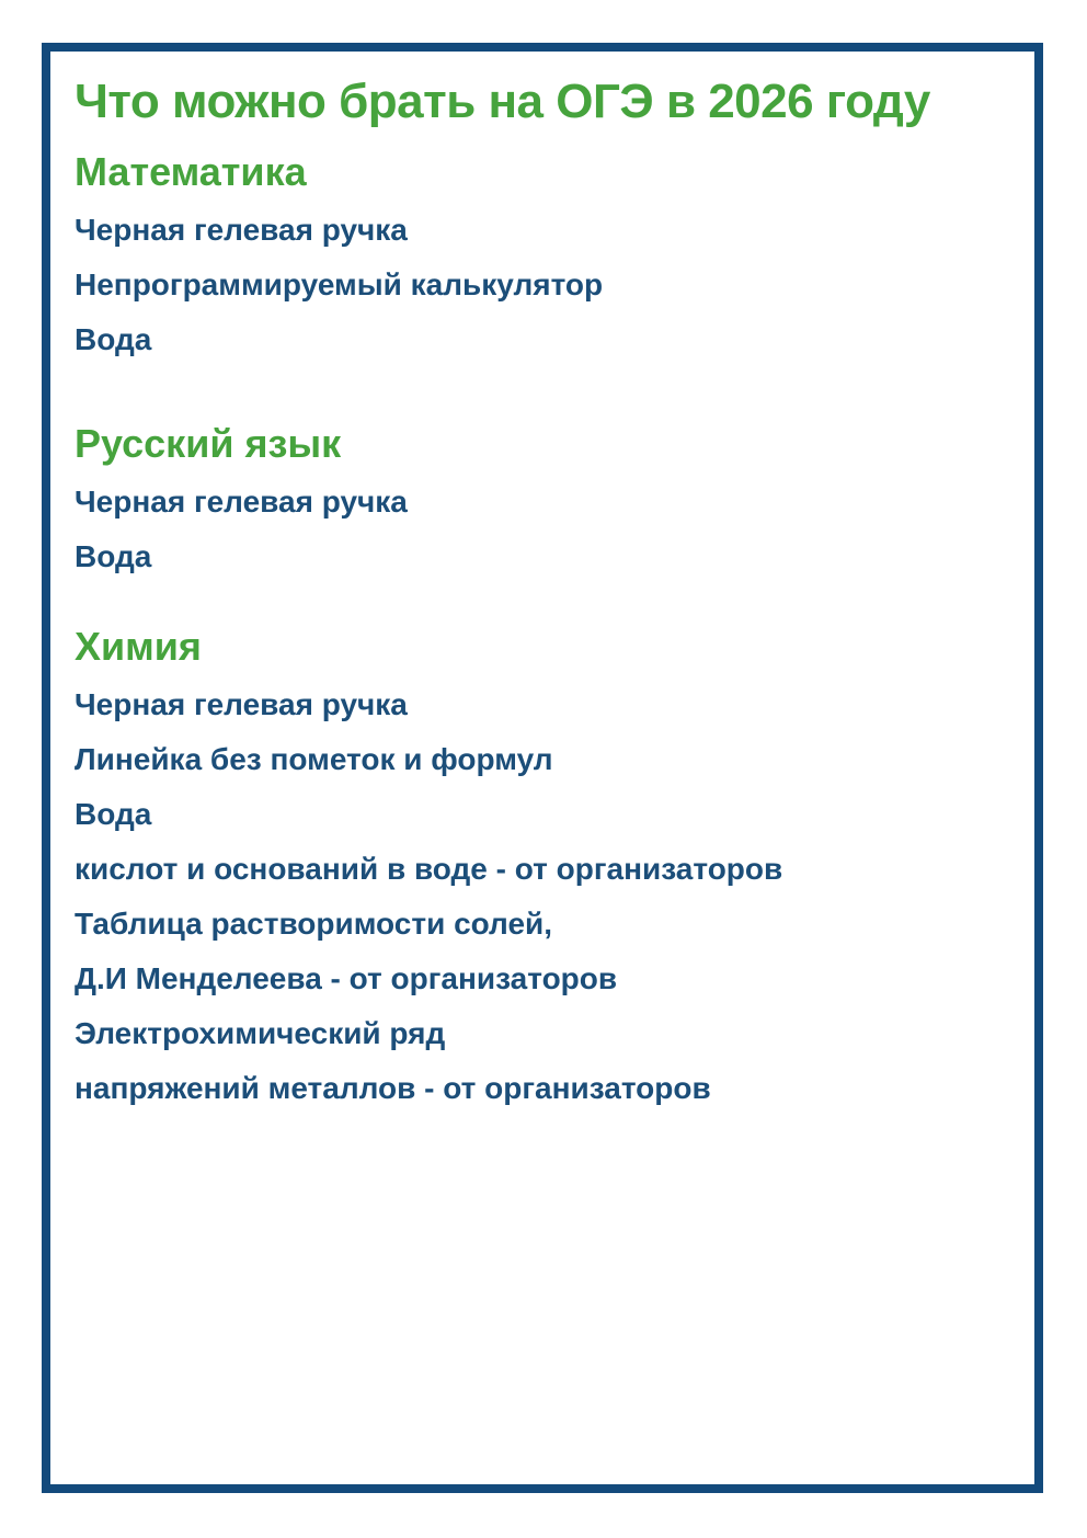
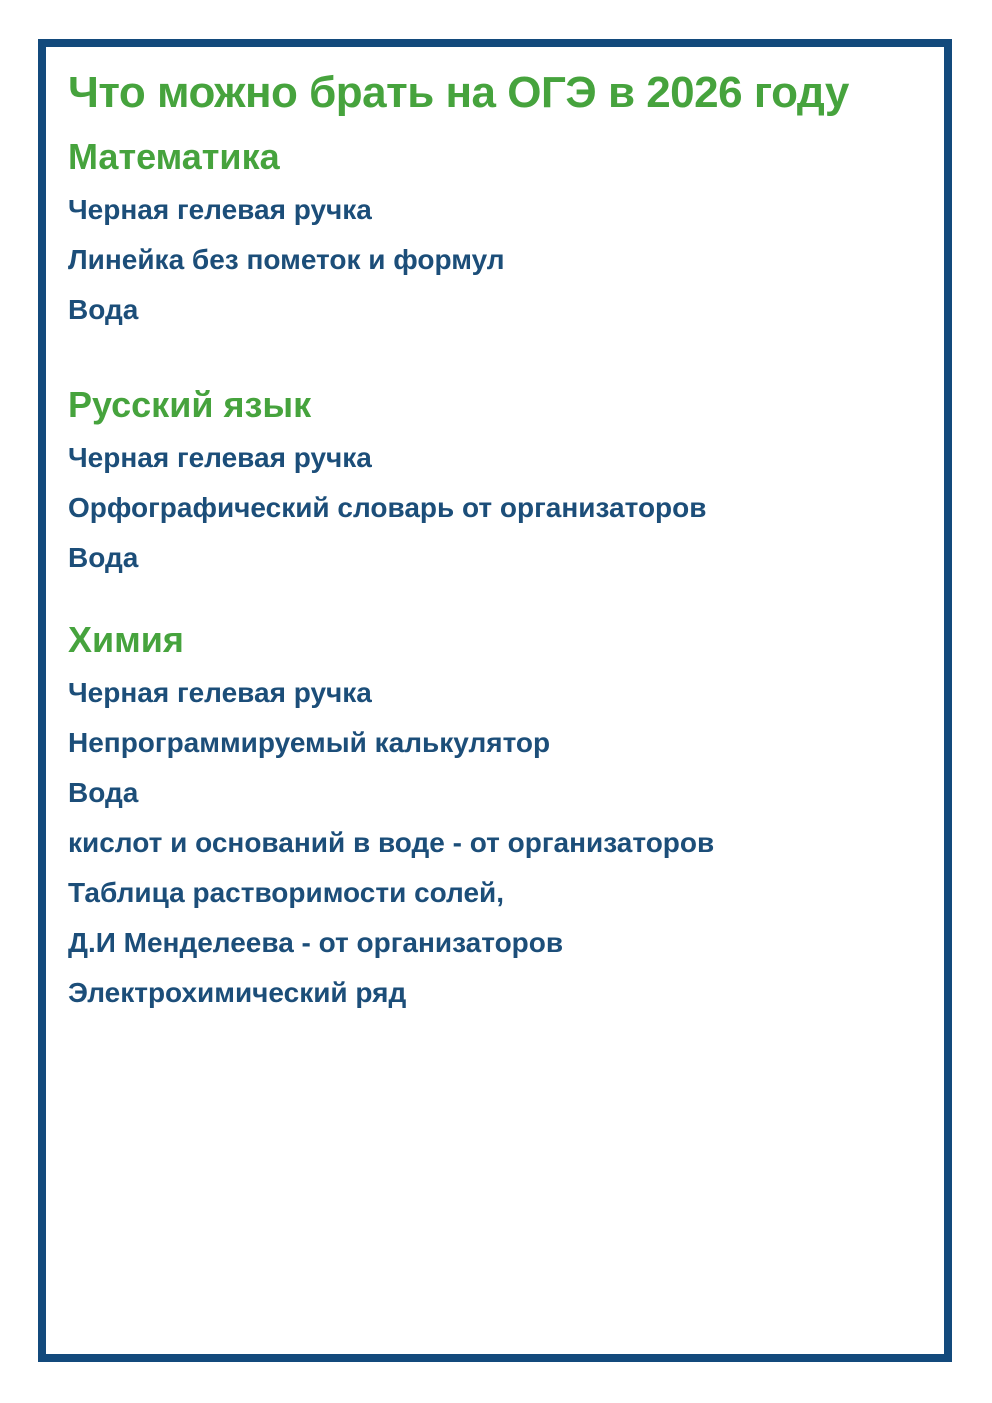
  Что можно брать на ОГЭ в 2026 году
  Математика
  Черная гелевая ручка
- Непрограммируемый калькулятор
+ Линейка без пометок и формул
  Вода
  Русский язык
  Черная гелевая ручка
+ Орфографический словарь от организаторов
  Вода
  Химия
  Черная гелевая ручка
- Линейка без пометок и формул
+ Непрограммируемый калькулятор
  Вода
  кислот и оснований в воде - от организаторов
  Таблица растворимости солей,
  Д.И Менделеева - от организаторов
  Электрохимический ряд
- напряжений металлов - от организаторов
